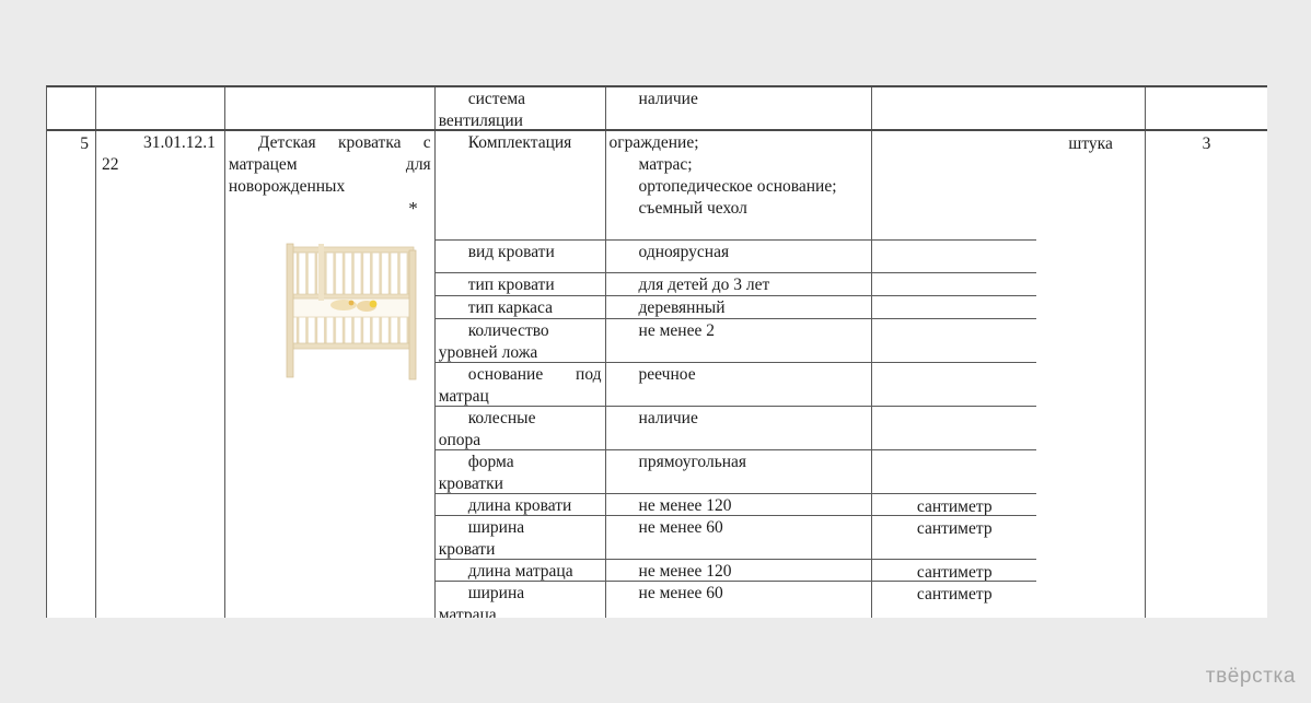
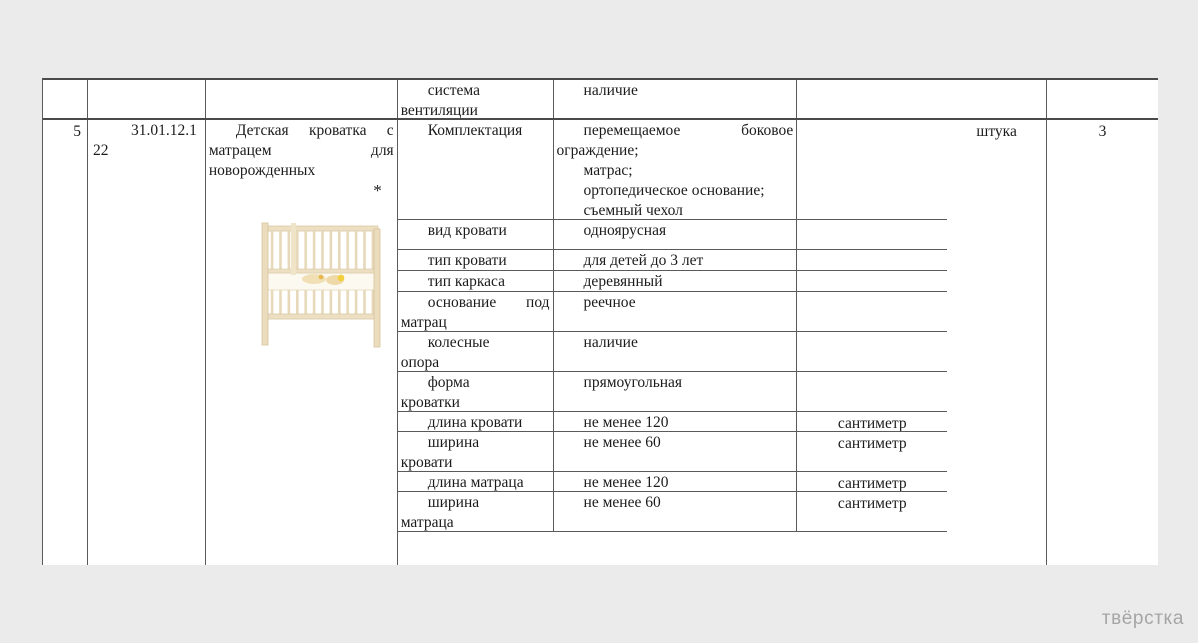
  система
  вентиляции
  наличие
  5
  31.01.12.1
  22
  Детская кроватка с
  матрацем для
  новорожденных
  *
  Комплектация
+ перемещаемое боковое
  ограждение;
  матрас;
  ортопедическое основание;
  съемный чехол
  вид кровати
  одноярусная
  тип кровати
  для детей до 3 лет
  тип каркаса
  деревянный
- количество
- уровней ложа
- не менее 2
  основание под
  матрац
  реечное
  колесные
  опора
  наличие
  форма
  кроватки
  прямоугольная
  длина кровати
  не менее 120
  сантиметр
  ширина
  кровати
  не менее 60
  сантиметр
  длина матраца
  не менее 120
  сантиметр
  ширина
  матраца
  не менее 60
  сантиметр
  штука
  3
  твёрстка
